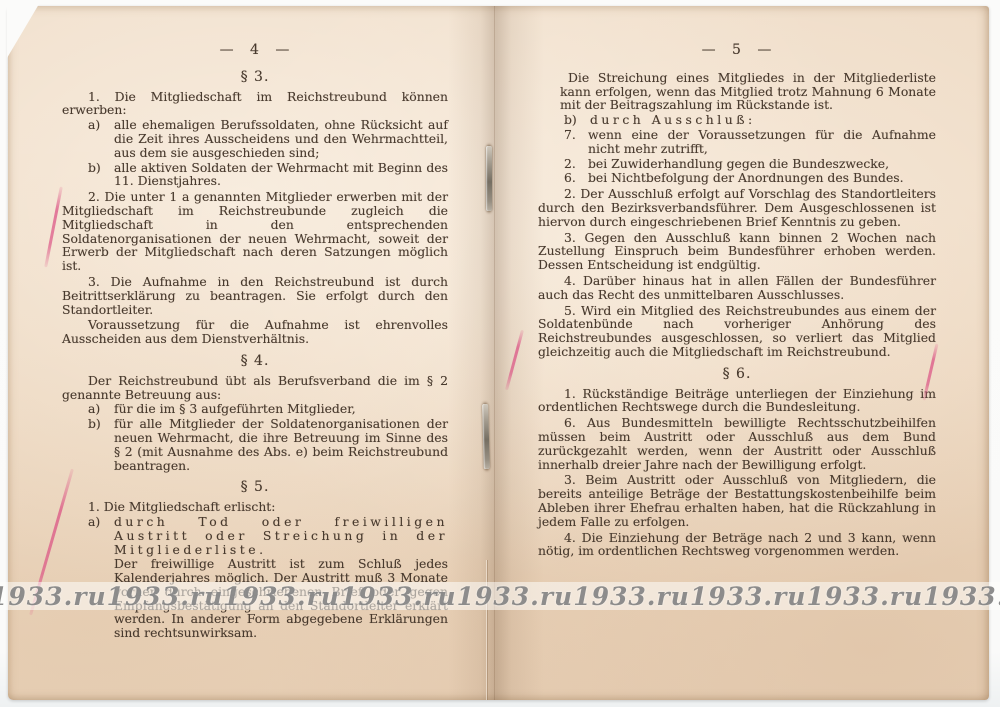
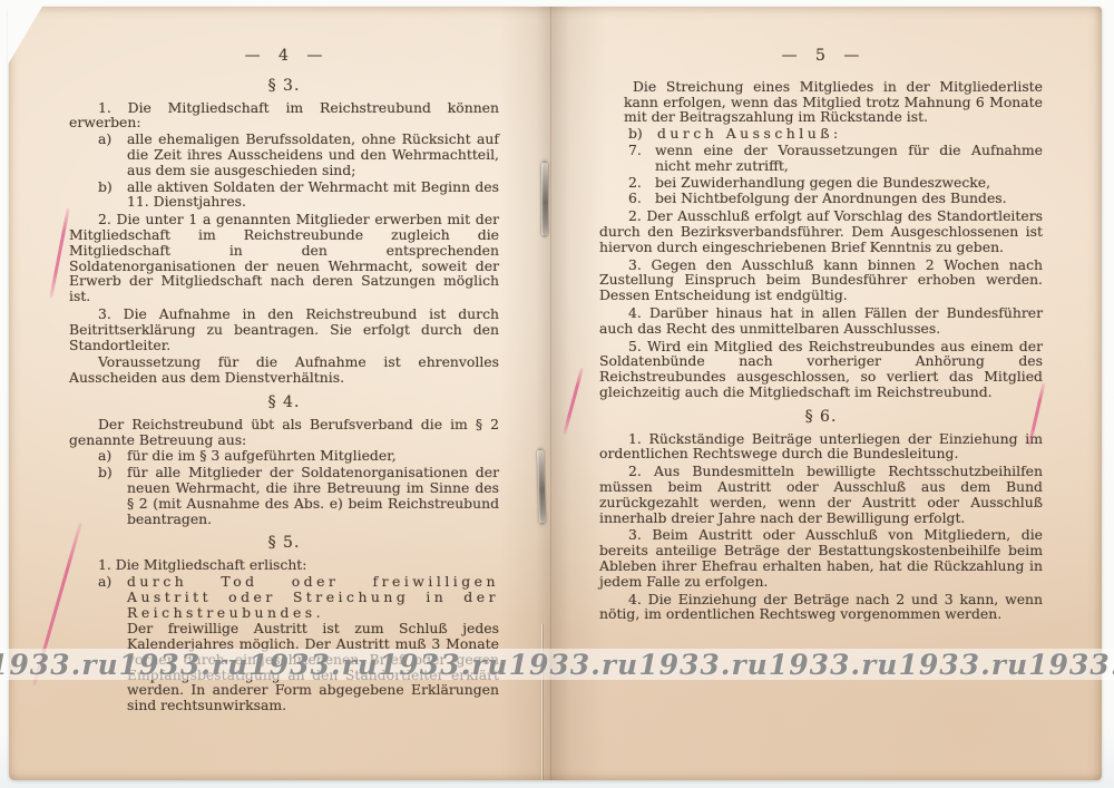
  — 4 —
  § 3.
  1. Die Mitgliedschaft im Reichstreubund können erwerben:
  a)
  alle ehemaligen Berufssoldaten, ohne Rücksicht auf die Zeit ihres Ausscheidens und den Wehrmachtteil, aus dem sie ausgeschieden sind;
  b)
  alle aktiven Soldaten der Wehrmacht mit Beginn des 11. Dienstjahres.
  2. Die unter 1 a genannten Mitglieder erwerben mit der Mitgliedschaft im Reichstreubunde zugleich die Mitgliedschaft in den entsprechenden Soldatenorganisationen der neuen Wehrmacht, soweit der Erwerb der Mitgliedschaft nach deren Satzungen möglich ist.
  3. Die Aufnahme in den Reichstreubund ist durch Beitrittserklärung zu beantragen. Sie erfolgt durch den Standortleiter.
  Voraussetzung für die Aufnahme ist ehrenvolles Ausscheiden aus dem Dienstverhältnis.
  § 4.
  Der Reichstreubund übt als Berufsverband die im § 2 genannte Betreuung aus:
  a)
  für die im § 3 aufgeführten Mitglieder,
  b)
  für alle Mitglieder der Soldatenorganisationen der neuen Wehrmacht, die ihre Betreuung im Sinne des § 2 (mit Ausnahme des Abs. e) beim Reichstreubund beantragen.
  § 5.
  1. Die Mitgliedschaft erlischt:
  a)
- durch Tod oder freiwilligen Austritt oder Streichung in der Mitgliederliste.
+ durch Tod oder freiwilligen Austritt oder Streichung in der Reichstreubundes.
  Der freiwillige Austritt ist zum Schluß jedes Kalenderjahres möglich. Der Austritt muß 3 Monate vorher durch eingeschriebenen Brief oder gegen Empfangsbestätigung an den Standortleiter erklärt werden. In anderer Form abgegebene Erklärungen sind rechtsunwirksam.
  — 5 —
  Die Streichung eines Mitgliedes in der Mitgliederliste kann erfolgen, wenn das Mitglied trotz Mahnung 6 Monate mit der Beitragszahlung im Rückstande ist.
  b)
  durch Ausschluß:
  7.
  wenn eine der Voraussetzungen für die Aufnahme nicht mehr zutrifft,
  2.
  bei Zuwiderhandlung gegen die Bundeszwecke,
  6.
  bei Nichtbefolgung der Anordnungen des Bundes.
  2. Der Ausschluß erfolgt auf Vorschlag des Standortleiters durch den Bezirksverbandsführer. Dem Ausgeschlossenen ist hiervon durch eingeschriebenen Brief Kenntnis zu geben.
  3. Gegen den Ausschluß kann binnen 2 Wochen nach Zustellung Einspruch beim Bundesführer erhoben werden. Dessen Entscheidung ist endgültig.
  4. Darüber hinaus hat in allen Fällen der Bundesführer auch das Recht des unmittelbaren Ausschlusses.
  5. Wird ein Mitglied des Reichstreubundes aus einem der Soldatenbünde nach vorheriger Anhörung des Reichstreubundes ausgeschlossen, so verliert das Mitglied gleichzeitig auch die Mitgliedschaft im Reichstreubund.
  § 6.
  1. Rückständige Beiträge unterliegen der Einziehung im ordentlichen Rechtswege durch die Bundesleitung.
- 6. Aus Bundesmitteln bewilligte Rechtsschutzbeihilfen müssen beim Austritt oder Ausschluß aus dem Bund zurückgezahlt werden, wenn der Austritt oder Ausschluß innerhalb dreier Jahre nach der Bewilligung erfolgt.
+ 2. Aus Bundesmitteln bewilligte Rechtsschutzbeihilfen müssen beim Austritt oder Ausschluß aus dem Bund zurückgezahlt werden, wenn der Austritt oder Ausschluß innerhalb dreier Jahre nach der Bewilligung erfolgt.
  3. Beim Austritt oder Ausschluß von Mitgliedern, die bereits anteilige Beträge der Bestattungskostenbeihilfe beim Ableben ihrer Ehefrau erhalten haben, hat die Rückzahlung in jedem Falle zu erfolgen.
  4. Die Einziehung der Beträge nach 2 und 3 kann, wenn nötig, im ordentlichen Rechtsweg vorgenommen werden.
  933.ru
  1933.ru
  1933.ru
  1933.ru
  1933.ru
  1933.ru
  1933.ru
  1933.ru
